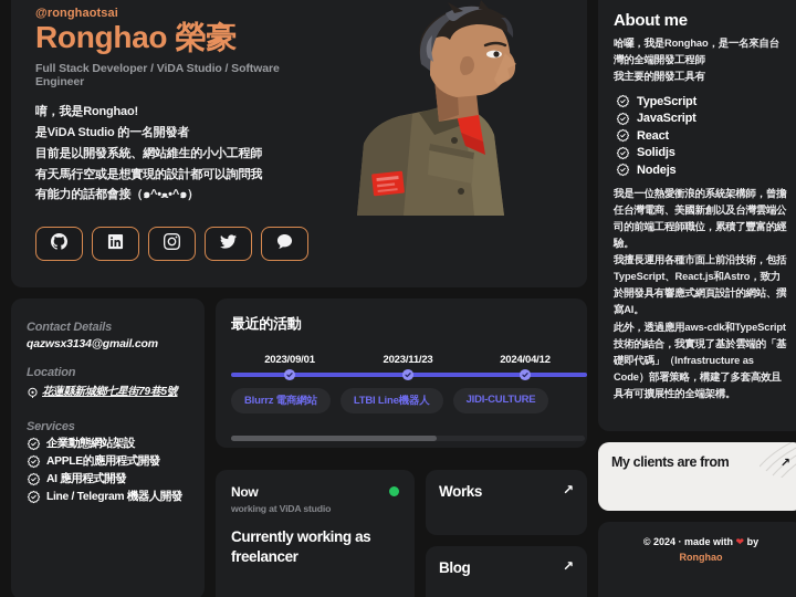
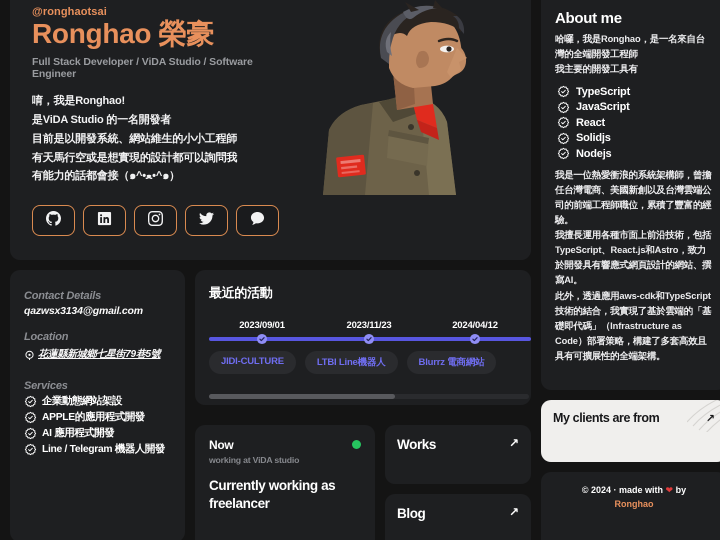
  @ronghaotsai
  Ronghao 榮豪
  Full Stack Developer / ViDA Studio / Software Engineer
  唷，我是Ronghao!
  是ViDA Studio 的一名開發者
  目前是以開發系統、網站維生的小小工程師
  有天馬行空或是想實現的設計都可以詢問我
  有能力的話都會接（๑^•ﻌ•^๑）
  Contact Details
  qazwsx3134@gmail.com
  Location
  花蓮縣新城鄉七星街79巷5號
  Services
  企業動態網站架設
  APPLE的應用程式開發
  AI 應用程式開發
  Line / Telegram 機器人開發
  最近的活動
  2023/09/01
  2023/11/23
  2024/04/12
- Blurrz 電商網站
+ JIDI-CULTURE
  LTBI Line機器人
- JIDI-CULTURE
+ Blurrz 電商網站
  Now
  working at ViDA studio
  Currently working as freelancer
  Works
  ↗
  Blog
  ↗
  About me
  哈囉，我是Ronghao，是一名來自台灣的全端開發工程師
  我主要的開發工具有
  TypeScript
  JavaScript
  React
  Solidjs
  Nodejs
  我是一位熱愛衝浪的系統架構師，曾擔任台灣電商、美國新創以及台灣雲端公司的前端工程師職位，累積了豐富的經驗。
  我擅長運用各種市面上前沿技術，包括TypeScript、React.js和Astro，致力於開發具有響應式網頁設計的網站、撰寫AI。
  此外，透過應用aws-cdk和TypeScript技術的結合，我實現了基於雲端的「基礎即代碼」（Infrastructure as Code）部署策略，構建了多套高效且具有可擴展性的全端架構。
  My clients are from
  ↗
  © 2024 · made with ❤ by
  Ronghao
